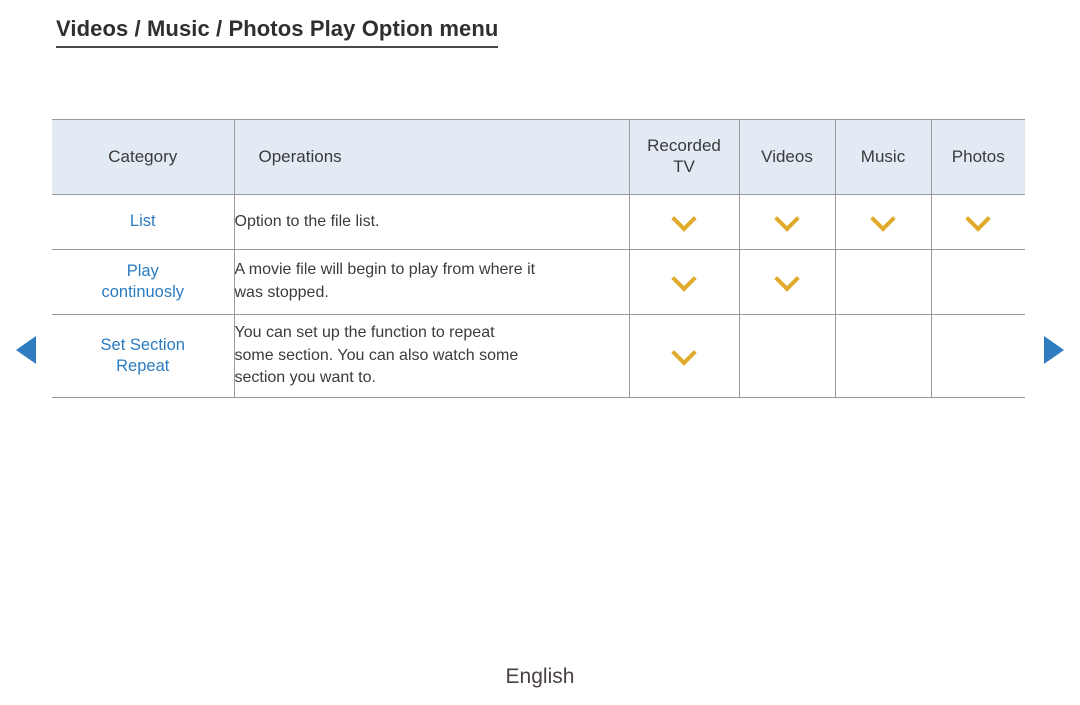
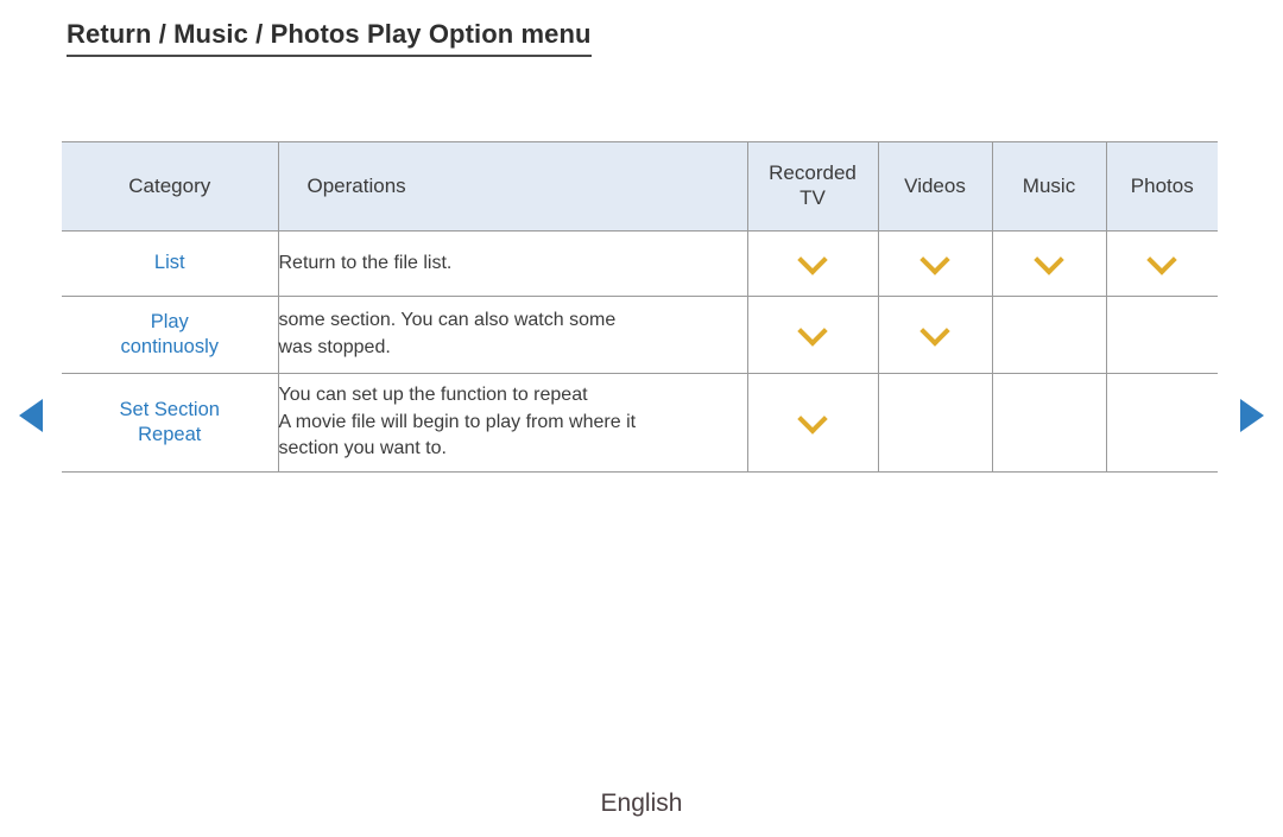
- Videos / Music / Photos Play Option menu
+ Return / Music / Photos Play Option menu
  Category	Operations	Recorded TV	Videos	Music	Photos
- List	Option to the file list.
+ List	Return to the file list.
- Play continuosly	A movie file will begin to play from where it was stopped.
+ Play continuosly	some section. You can also watch some was stopped.
- Set Section Repeat	You can set up the function to repeat some section. You can also watch some section you want to.
+ Set Section Repeat	You can set up the function to repeat A movie file will begin to play from where it section you want to.
  English
